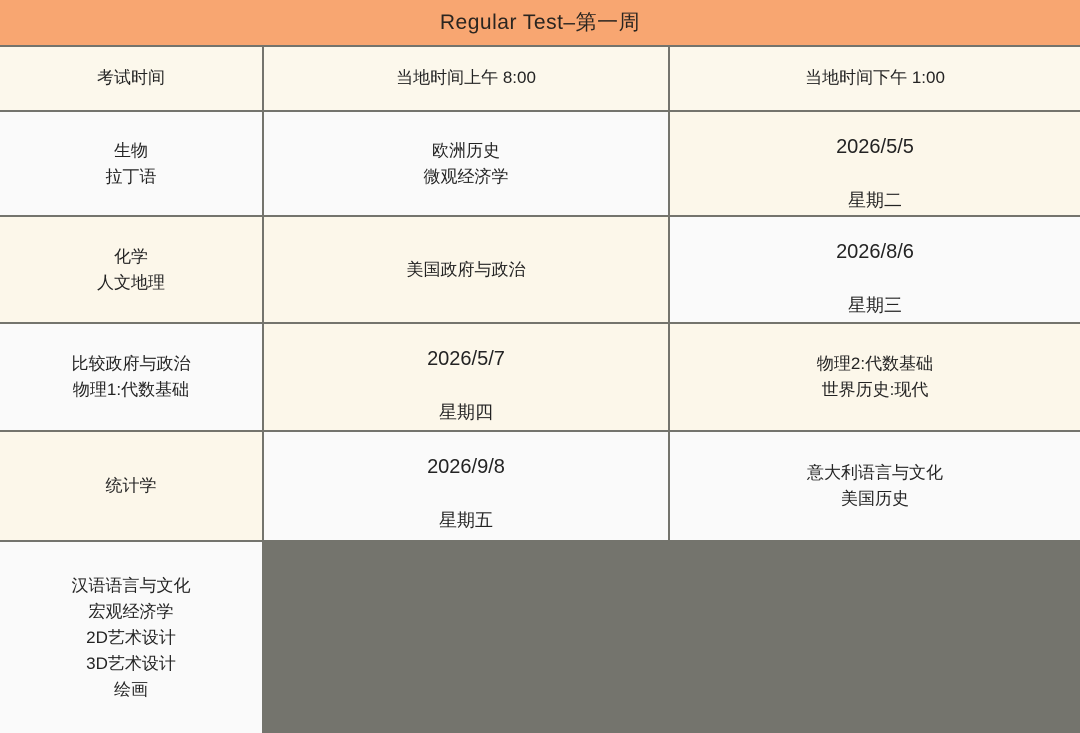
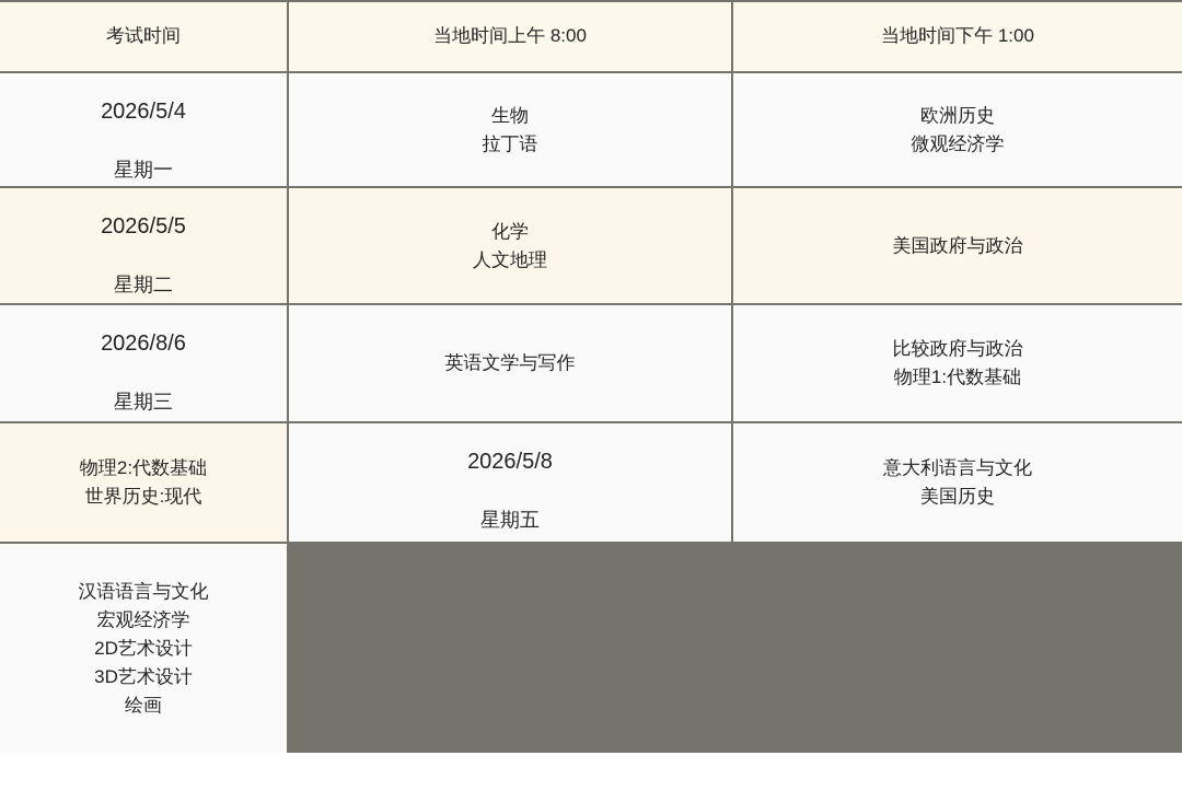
- Regular Test–第一周
  考试时间
  当地时间上午 8:00
  当地时间下午 1:00
+ 2026/5/4
+ 星期一
  生物
  拉丁语
  欧洲历史
  微观经济学
  2026/5/5
  星期二
  化学
  人文地理
  美国政府与政治
  2026/8/6
  星期三
+ 英语文学与写作
  比较政府与政治
  物理1:代数基础
- 2026/5/7
- 星期四
  物理2:代数基础
  世界历史:现代
- 统计学
- 2026/9/8
+ 2026/5/8
  星期五
  意大利语言与文化
  美国历史
  汉语语言与文化
  宏观经济学
  2D艺术设计
  3D艺术设计
  绘画
